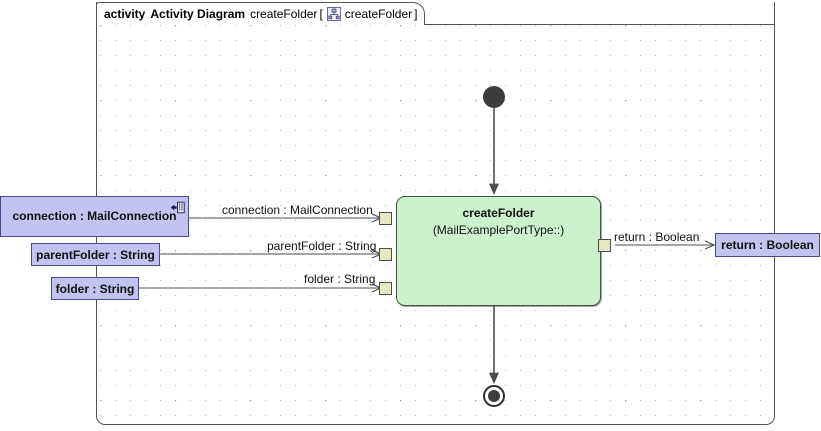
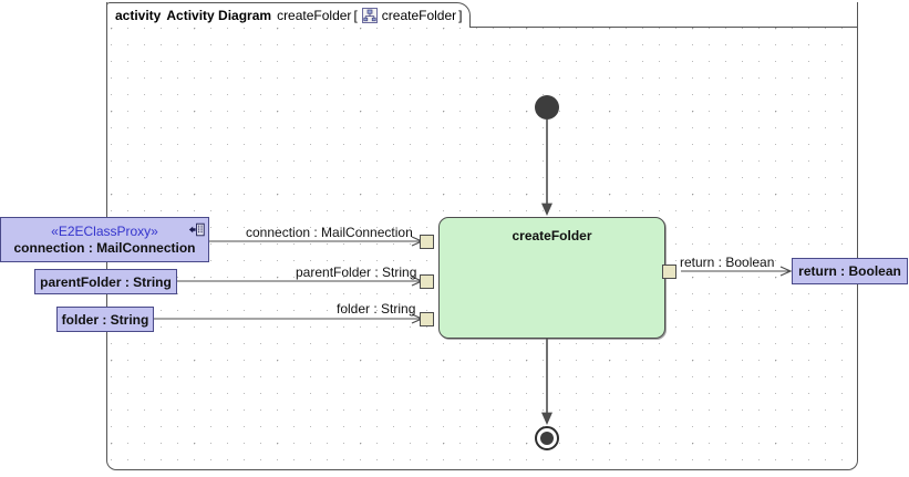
  activity
  Activity Diagram
  createFolder
  [
  createFolder
  ]
  connection : MailConnection
  parentFolder : String
  folder : String
  return : Boolean
+ «E2EClassProxy»
  connection : MailConnection
  parentFolder : String
  folder : String
  return : Boolean
  createFolder
- (MailExamplePortType::)
